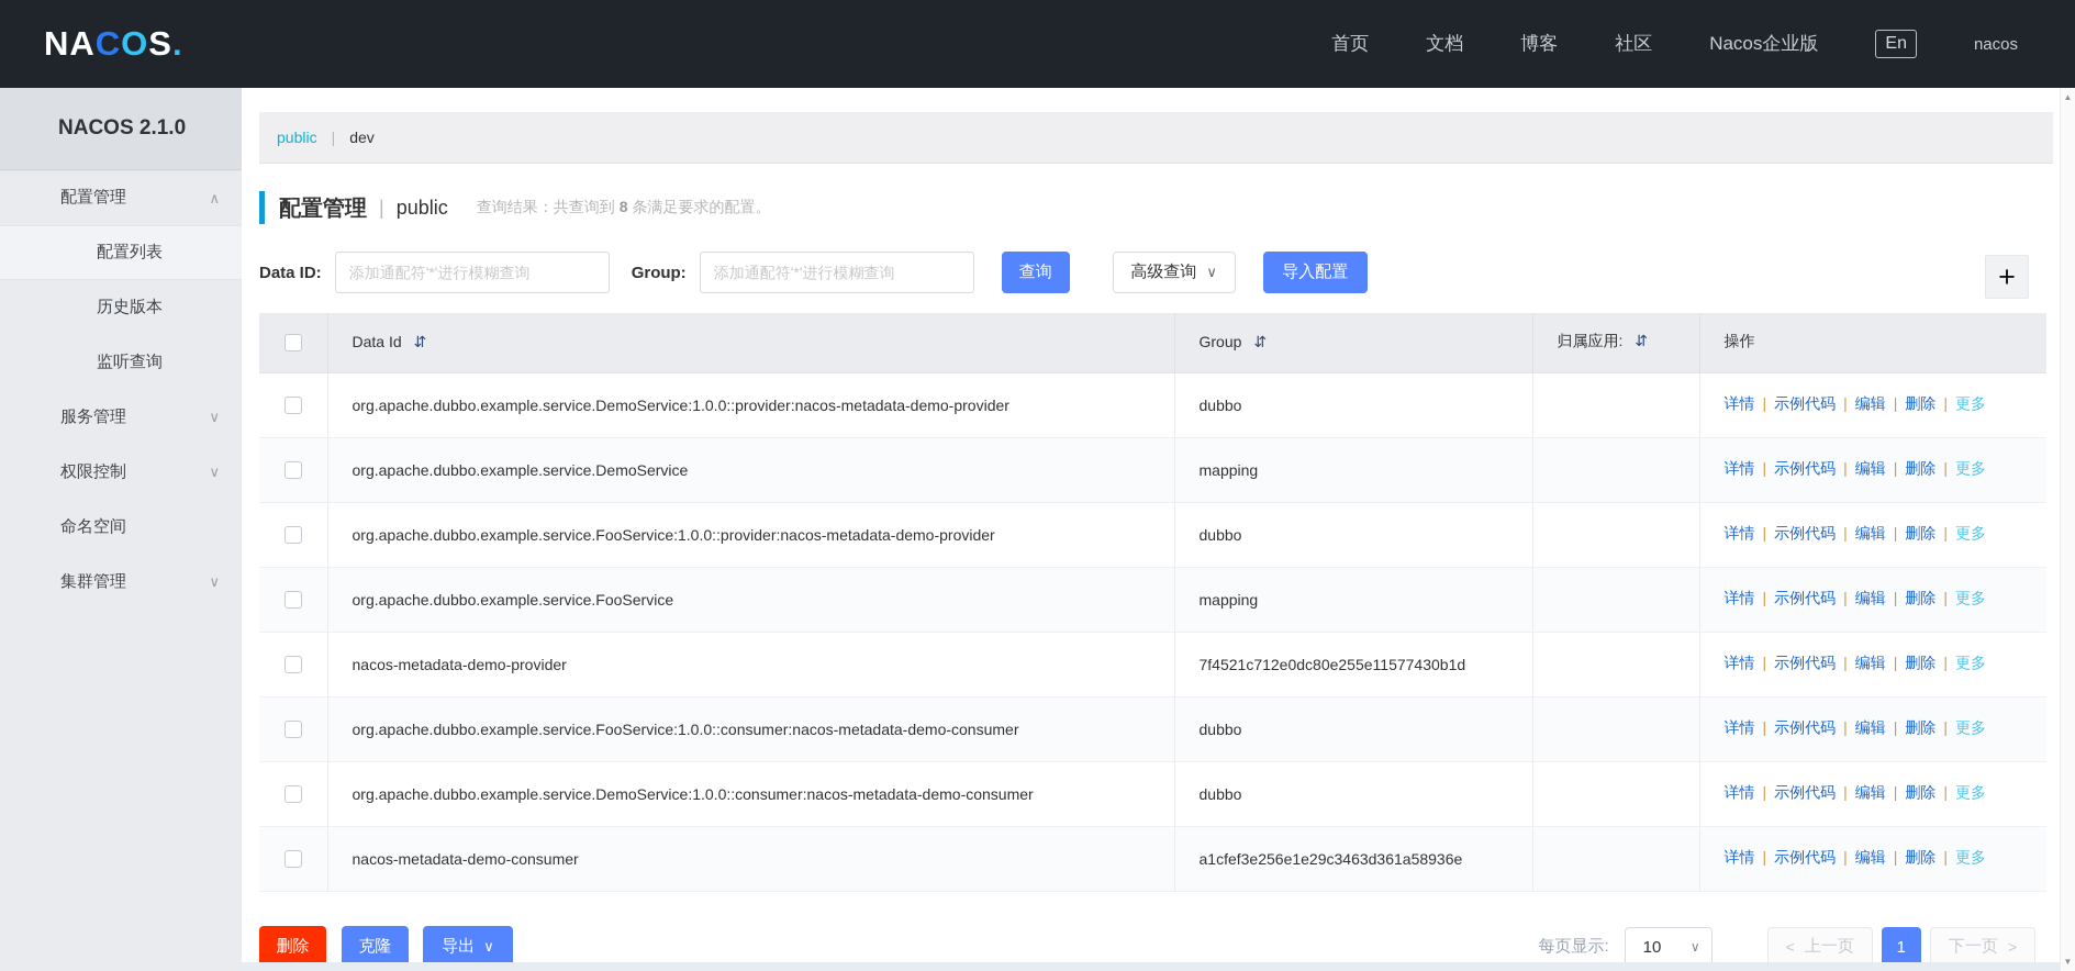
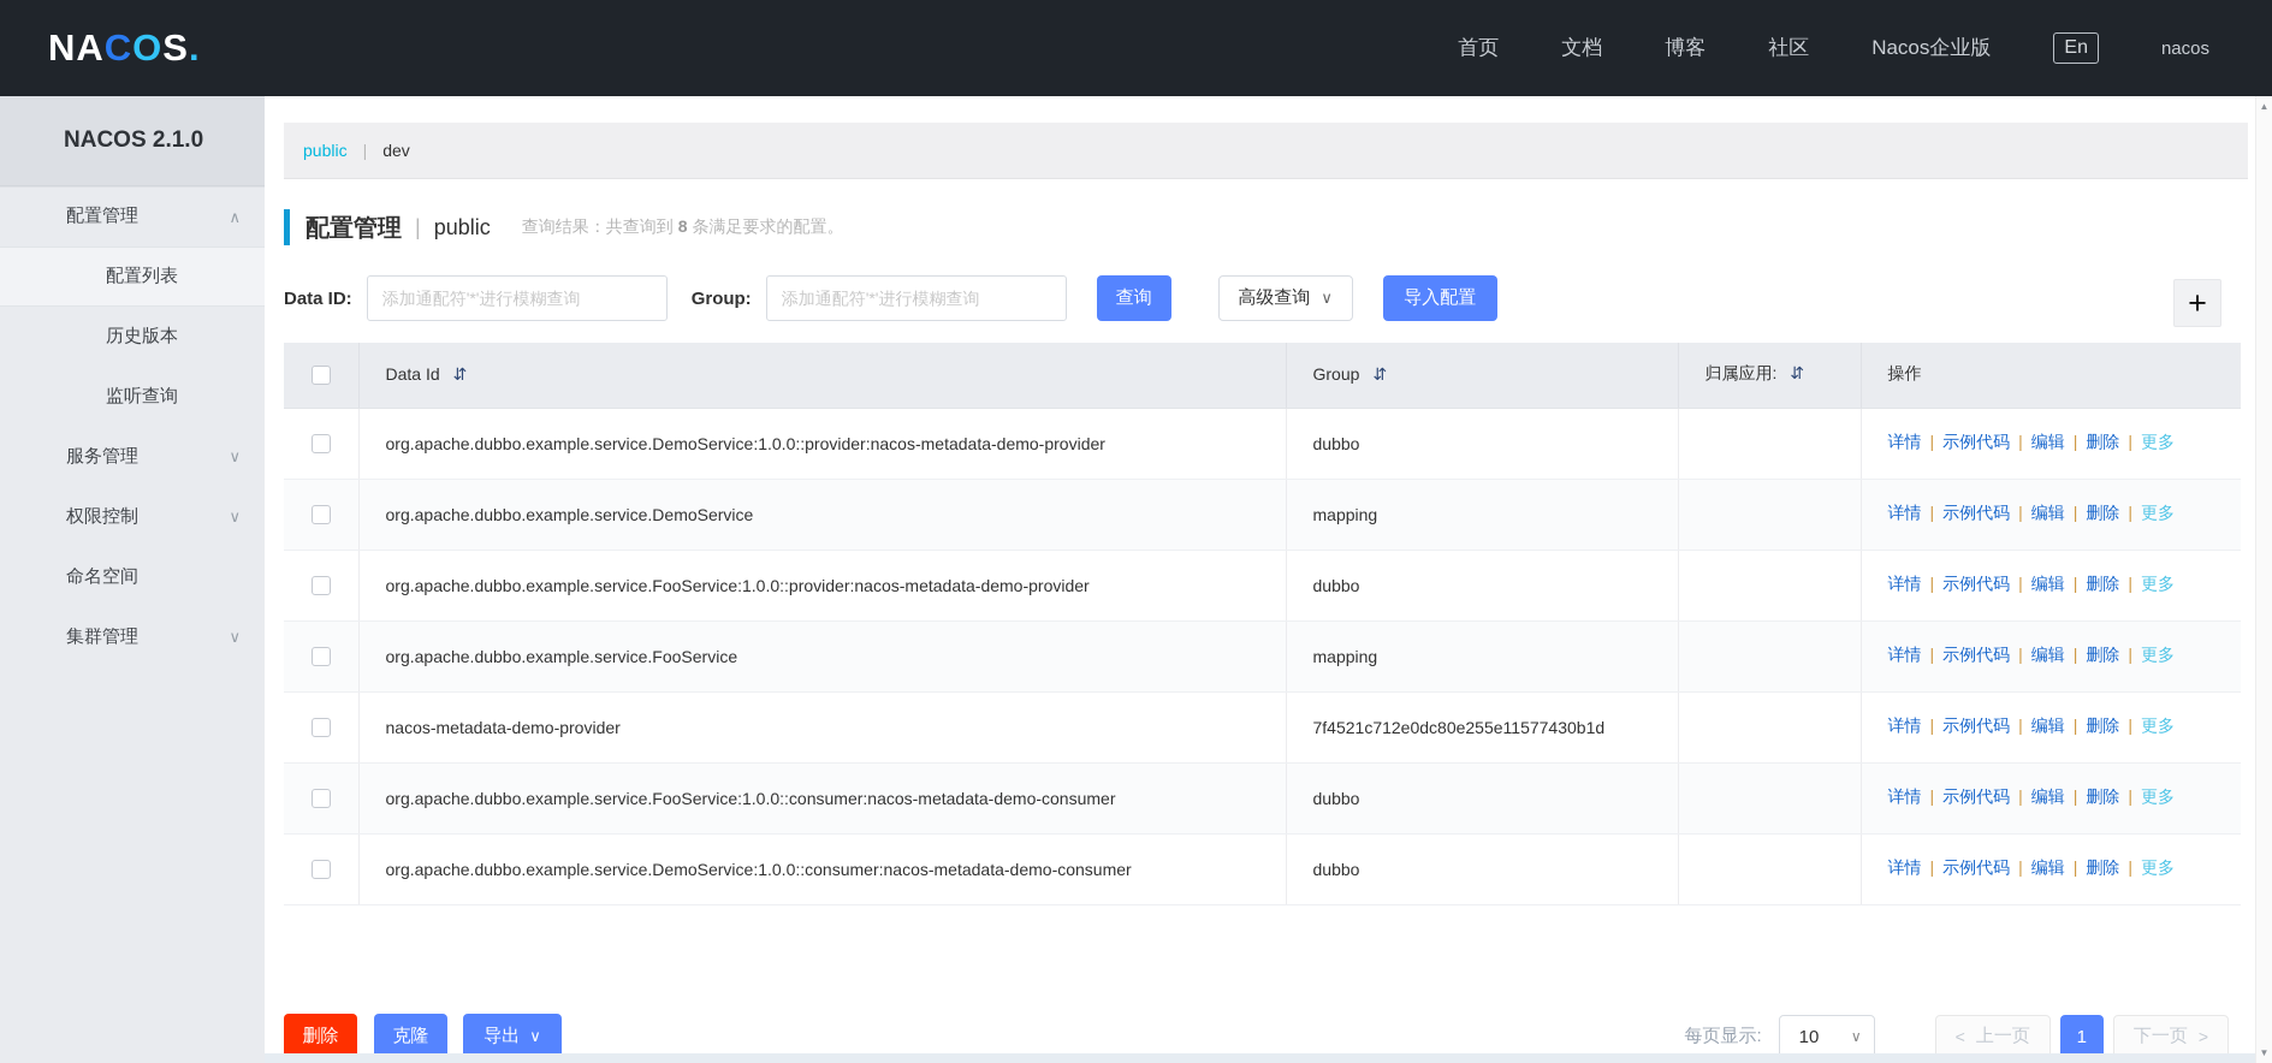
  NACOS.
  首页
  文档
  博客
  社区
  Nacos企业版
  En
  nacos
  NACOS 2.1.0
  配置管理
  ∧
  配置列表
  历史版本
  监听查询
  服务管理
  ∨
  权限控制
  ∨
  命名空间
  集群管理
  ∨
  public
  |
  dev
  配置管理
  |
  public
  查询结果：共查询到 8 条满足要求的配置。
  Data ID:
  添加通配符'*'进行模糊查询
  Group:
  添加通配符'*'进行模糊查询
  查询
  高级查询
  导入配置
  +
  	Data Id ⇵	Group ⇵	归属应用: ⇵	操作
  	org.apache.dubbo.example.service.DemoService:1.0.0::provider:nacos-metadata-demo-provider	dubbo		详情 | 示例代码 | 编辑 | 删除 | 更多
  	org.apache.dubbo.example.service.DemoService	mapping		详情 | 示例代码 | 编辑 | 删除 | 更多
  	org.apache.dubbo.example.service.FooService:1.0.0::provider:nacos-metadata-demo-provider	dubbo		详情 | 示例代码 | 编辑 | 删除 | 更多
  	org.apache.dubbo.example.service.FooService	mapping		详情 | 示例代码 | 编辑 | 删除 | 更多
  	nacos-metadata-demo-provider	7f4521c712e0dc80e255e11577430b1d		详情 | 示例代码 | 编辑 | 删除 | 更多
  	org.apache.dubbo.example.service.FooService:1.0.0::consumer:nacos-metadata-demo-consumer	dubbo		详情 | 示例代码 | 编辑 | 删除 | 更多
  	org.apache.dubbo.example.service.DemoService:1.0.0::consumer:nacos-metadata-demo-consumer	dubbo		详情 | 示例代码 | 编辑 | 删除 | 更多
- 	nacos-metadata-demo-consumer	a1cfef3e256e1e29c3463d361a58936e		详情 | 示例代码 | 编辑 | 删除 | 更多
  删除
  克隆
  导出
  每页显示:
  10
  ∨
  上一页
  1
  下一页
  ▲
  ▼
